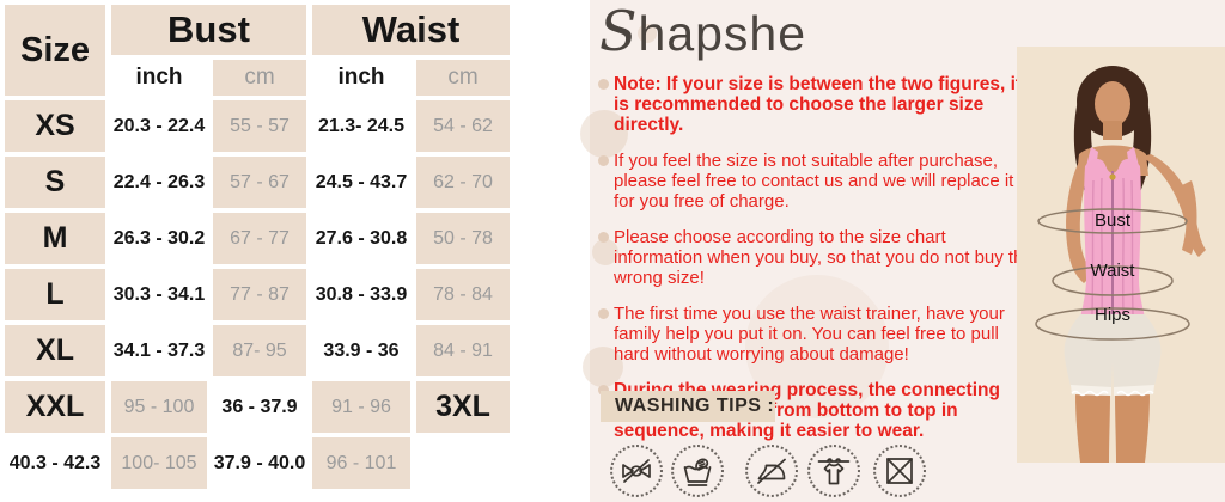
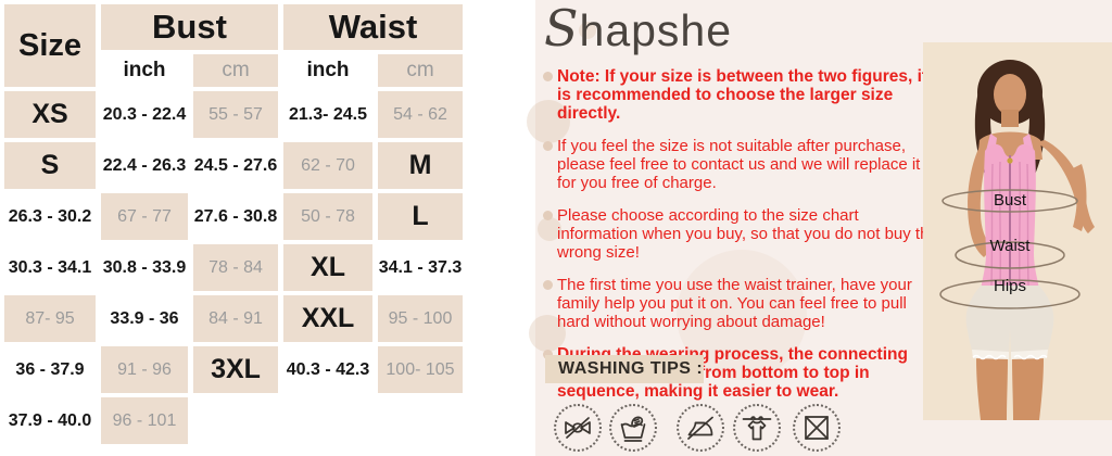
  Size
  Bust
  Waist
  inch
  cm
  inch
  cm
  XS
  20.3 - 22.4
  55 - 57
  21.3- 24.5
  54 - 62
  S
  22.4 - 26.3
- 57 - 67
- 24.5 - 43.7
+ 24.5 - 27.6
  62 - 70
  M
  26.3 - 30.2
  67 - 77
  27.6 - 30.8
  50 - 78
  L
  30.3 - 34.1
- 77 - 87
  30.8 - 33.9
  78 - 84
  XL
  34.1 - 37.3
  87- 95
  33.9 - 36
  84 - 91
  XXL
  95 - 100
  36 - 37.9
  91 - 96
  3XL
  40.3 - 42.3
  100- 105
  37.9 - 40.0
  96 - 101
  Shapshe
  Note: If your size is between the two figures, i is recommended to choose the larger size directly.
  If you feel the size is not suitable after purchase, please feel free to contact us and we will replace it for you free of charge.
  Please choose according to the size chart information when you buy, so that you do not buy t wrong size!
  The first time you use the waist trainer, have your family help you put it on. You can feel free to pull hard without worrying about damage!
  WASHING TIPS :
  Bust
  Waist
  Hips
